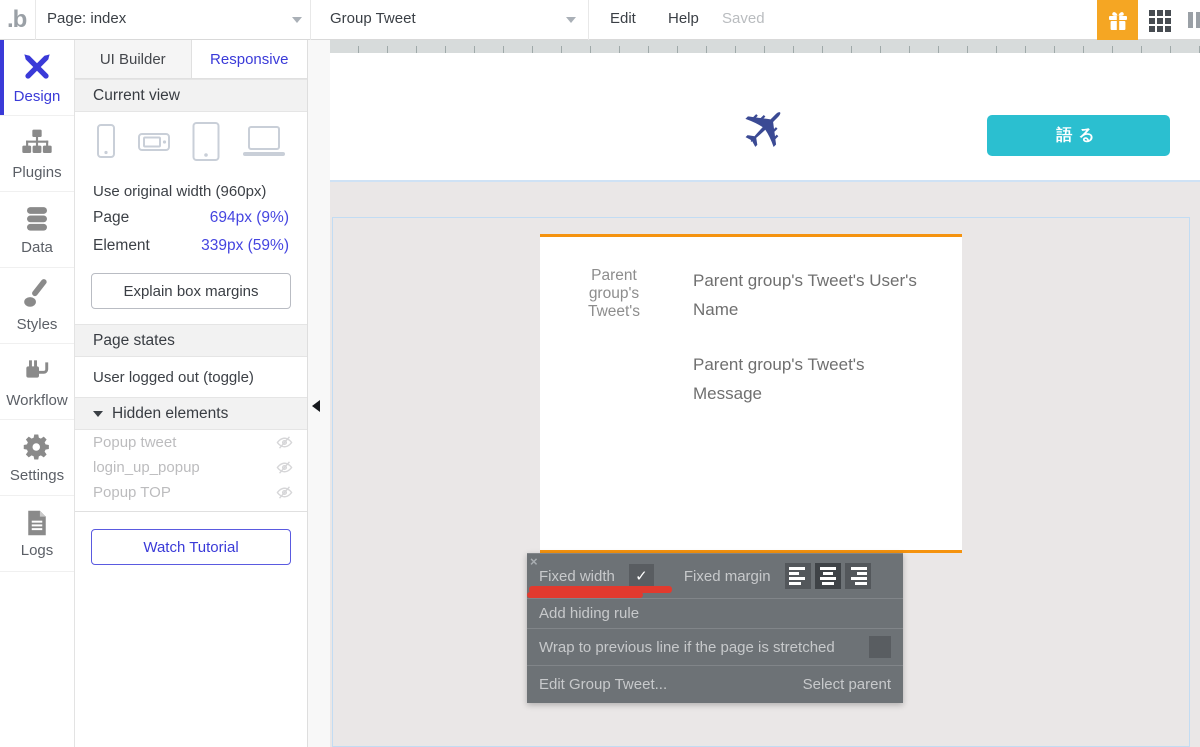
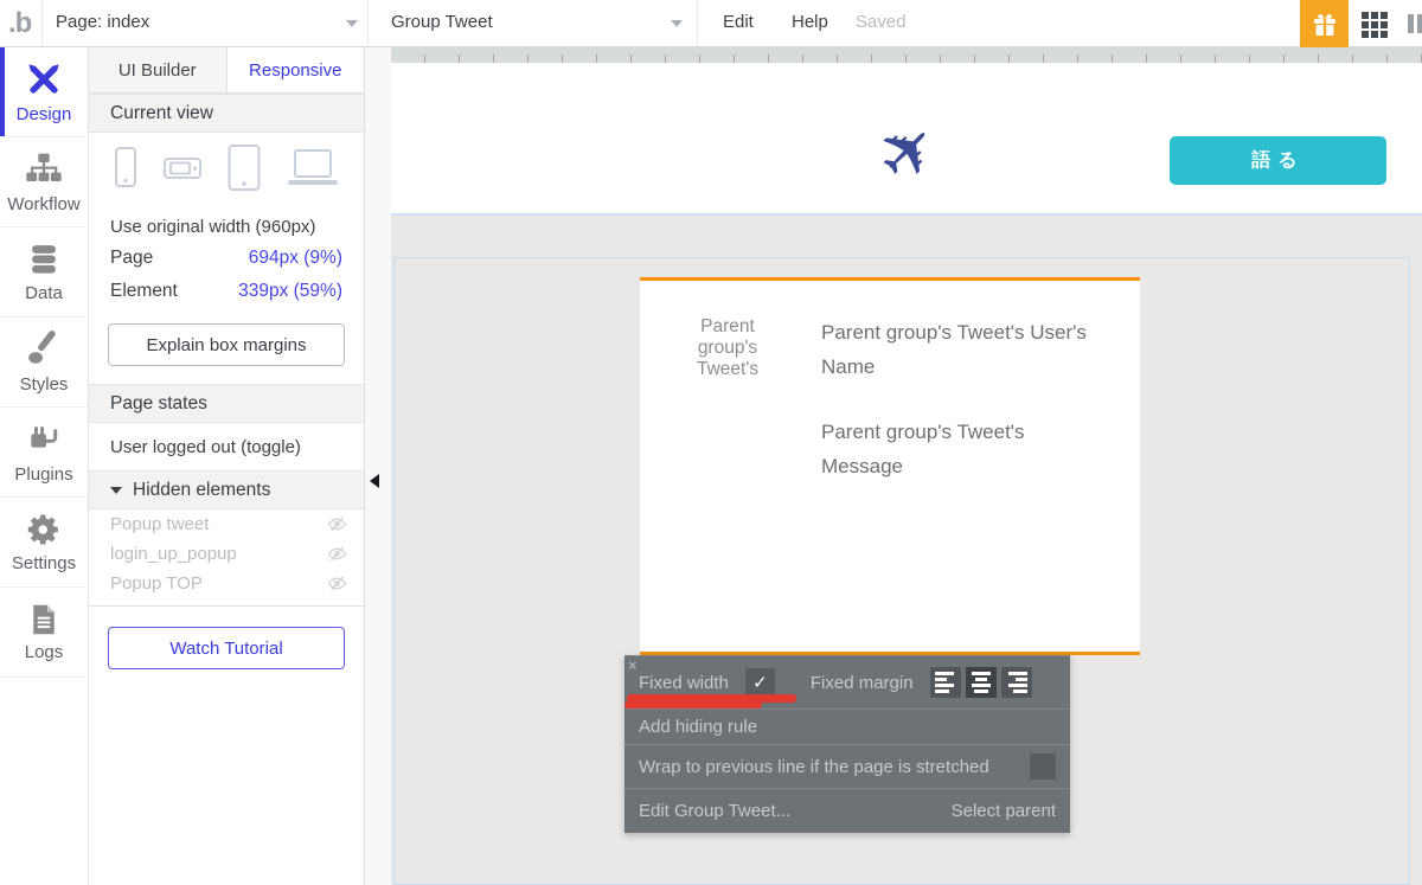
  .b
  Page: index
  Group Tweet
  Edit
  Help
  Saved
  Design
- Plugins
+ Workflow
  Data
  Styles
- Workflow
+ Plugins
  Settings
  Logs
  UI Builder
  Responsive
  Current view
  Use original width (960px)
  Page
  694px (9%)
  Element
  339px (59%)
  Explain box margins
  Page states
  User logged out (toggle)
  Hidden elements
  Popup tweet
  login_up_popup
  Popup TOP
  Watch Tutorial
  語る
  Parent group's Tweet's
  Parent group's Tweet's User's Name
  Parent group's Tweet's Message
  ×
  Fixed width
  ✓
  Fixed margin
  Add hiding rule
  Wrap to previous line if the page is stretched
  Edit Group Tweet...
  Select parent
